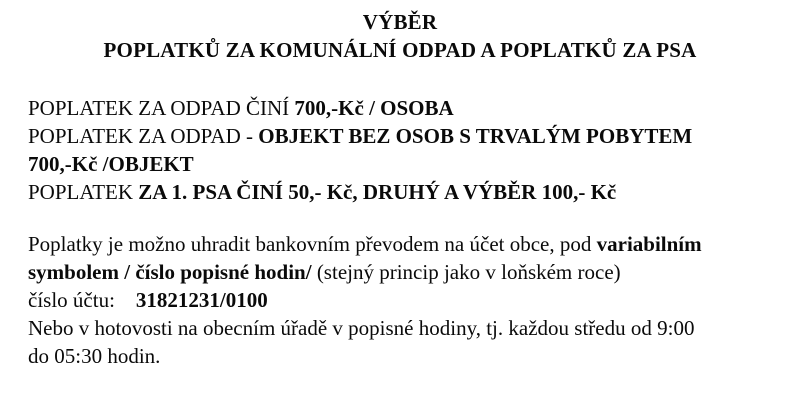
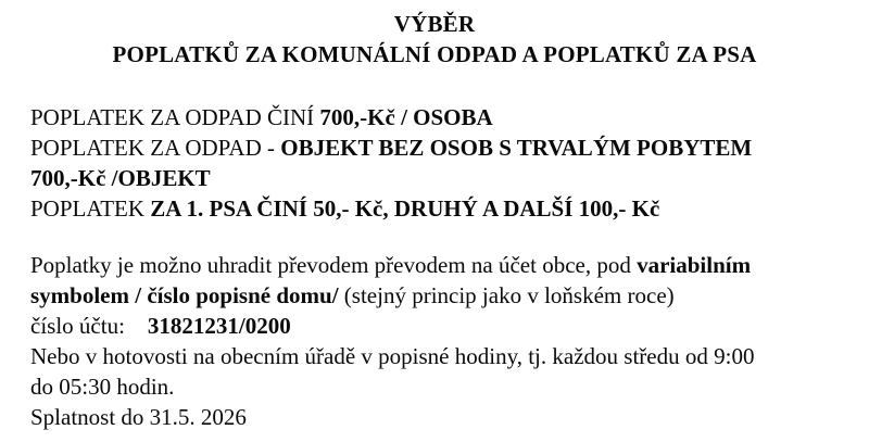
  VÝBĚR
  POPLATKŮ ZA KOMUNÁLNÍ ODPAD A POPLATKŮ ZA PSA
  POPLATEK ZA ODPAD ČINÍ 700,-Kč / OSOBA
  POPLATEK ZA ODPAD - OBJEKT BEZ OSOB S TRVALÝM POBYTEM
  700,-Kč /OBJEKT
- POPLATEK ZA 1. PSA ČINÍ 50,- Kč, DRUHÝ A VÝBĚR 100,- Kč
+ POPLATEK ZA 1. PSA ČINÍ 50,- Kč, DRUHÝ A DALŠÍ 100,- Kč
- Poplatky je možno uhradit bankovním převodem na účet obce, pod variabilním
+ Poplatky je možno uhradit převodem převodem na účet obce, pod variabilním
- symbolem / číslo popisné hodin/ (stejný princip jako v loňském roce)
+ symbolem / číslo popisné domu/ (stejný princip jako v loňském roce)
- číslo účtu: 31821231/0100
+ číslo účtu: 31821231/0200
  Nebo v hotovosti na obecním úřadě v popisné hodiny, tj. každou středu od 9:00
  do 05:30 hodin.
+ Splatnost do 31.5. 2026
